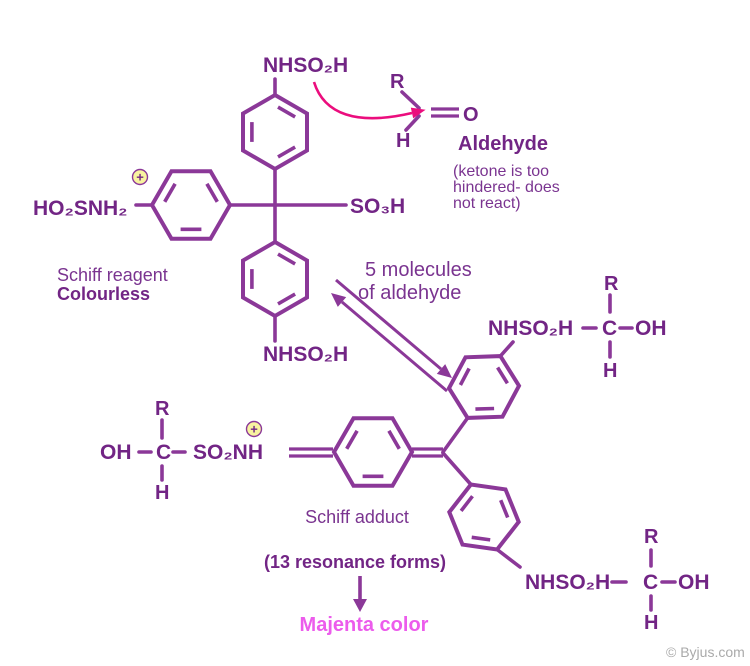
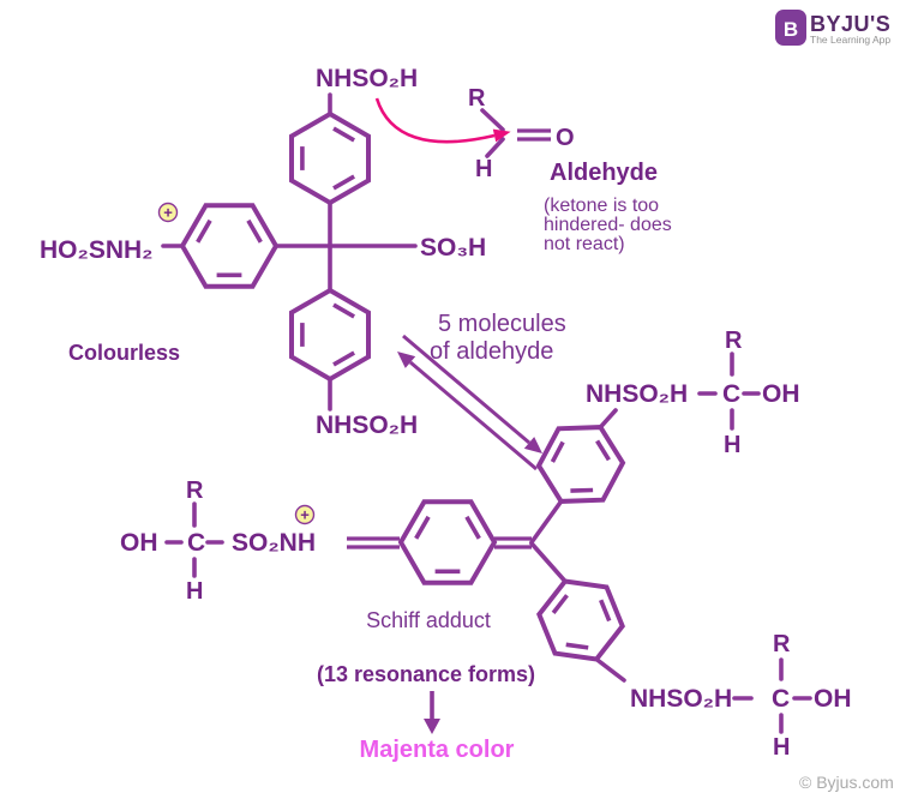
  +
  +
  NHSO₂H
  HO₂SNH₂
  SO₃H
  NHSO₂H
- Schiff reagent
  Colourless
  R
  O
  H
  Aldehyde
  (ketone is too
  hindered- does
  not react)
  5 molecules
  of aldehyde
  OH
  C
  SO₂NH
  R
  H
  NHSO₂H
  C
  OH
  R
  H
  NHSO₂H
  C
  OH
  R
  H
  Schiff adduct
  (13 resonance forms)
  Majenta color
+ B
+ BYJU'S
+ The Learning App
  © Byjus.com
